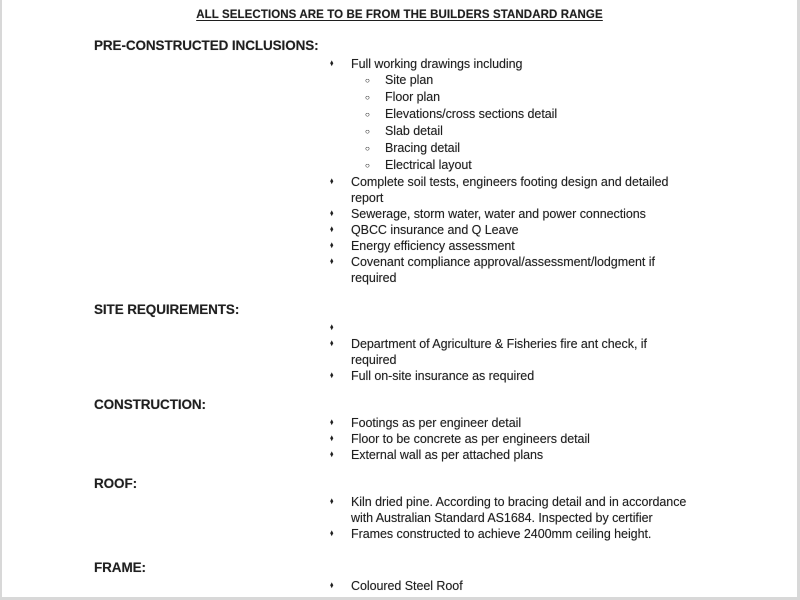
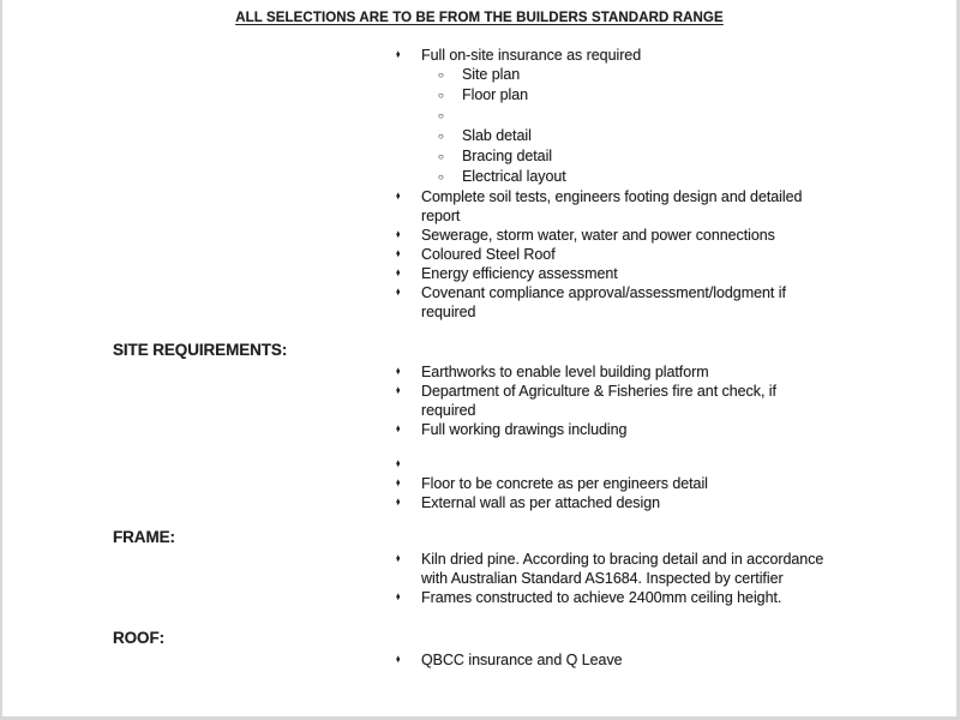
  ALL SELECTIONS ARE TO BE FROM THE BUILDERS STANDARD RANGE
- PRE-CONSTRUCTED INCLUSIONS:
  ♦
- Full working drawings including
+ Full on-site insurance as required
  ○
  Site plan
  ○
  Floor plan
  ○
- Elevations/cross sections detail
  ○
  Slab detail
  ○
  Bracing detail
  ○
  Electrical layout
  ♦
  Complete soil tests, engineers footing design and detailed
  report
  ♦
  Sewerage, storm water, water and power connections
  ♦
- QBCC insurance and Q Leave
+ Coloured Steel Roof
  ♦
  Energy efficiency assessment
  ♦
  Covenant compliance approval/assessment/lodgment if
  required
  SITE REQUIREMENTS:
  ♦
+ Earthworks to enable level building platform
  ♦
  Department of Agriculture & Fisheries fire ant check, if
  required
  ♦
- Full on-site insurance as required
+ Full working drawings including
- CONSTRUCTION:
  ♦
- Footings as per engineer detail
  ♦
  Floor to be concrete as per engineers detail
  ♦
- External wall as per attached plans
+ External wall as per attached design
- ROOF:
+ FRAME:
  ♦
  Kiln dried pine. According to bracing detail and in accordance
  with Australian Standard AS1684. Inspected by certifier
  ♦
  Frames constructed to achieve 2400mm ceiling height.
- FRAME:
+ ROOF:
  ♦
- Coloured Steel Roof
+ QBCC insurance and Q Leave
